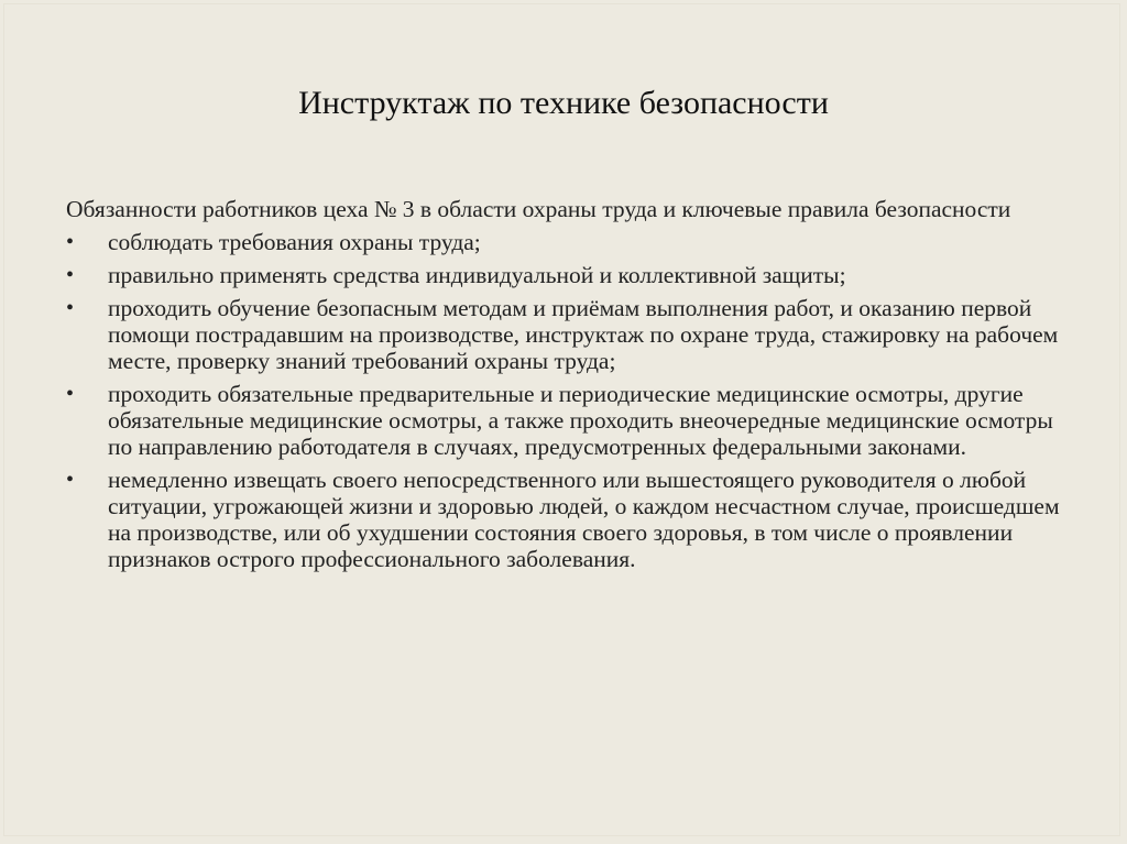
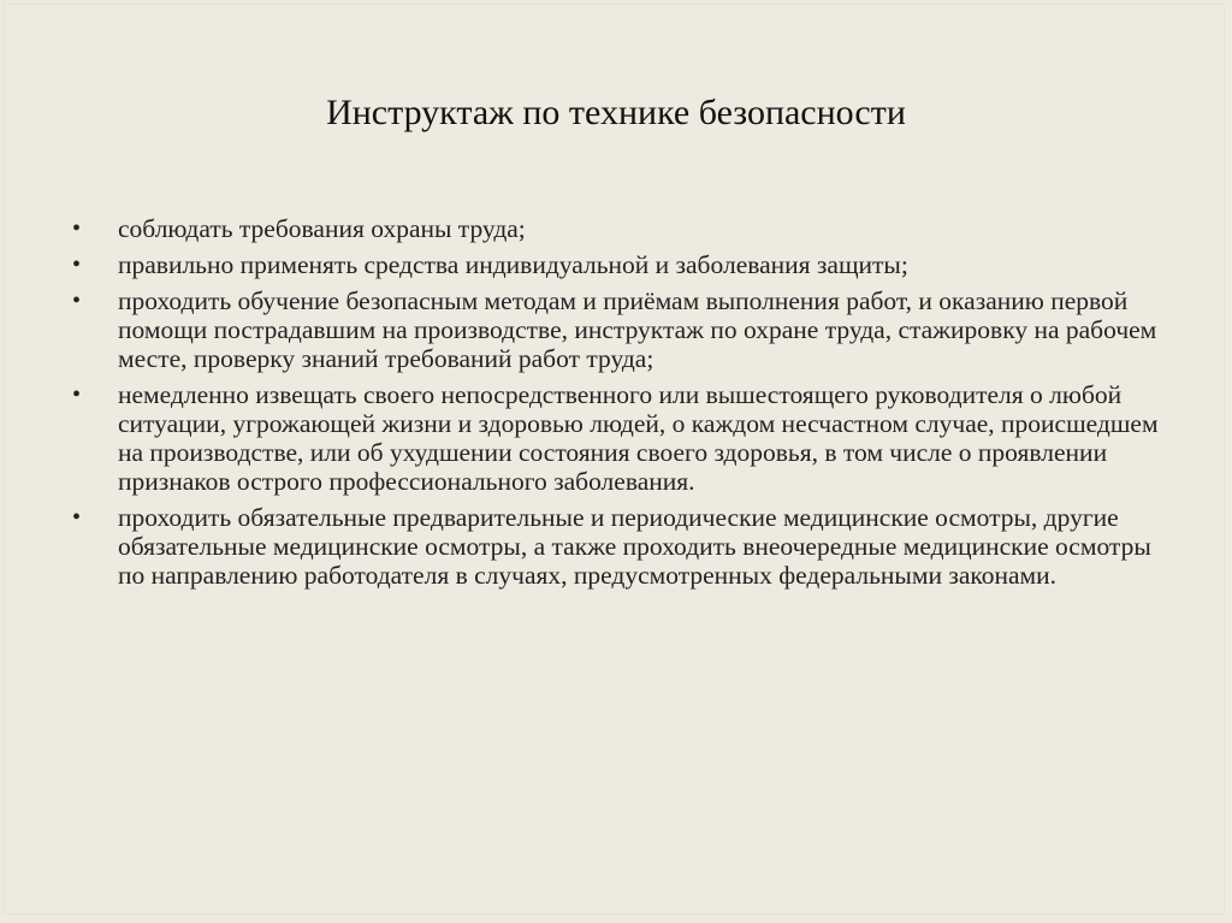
  Инструктаж по технике безопасности
- Обязанности работников цеха № 3 в области охраны труда и ключевые правила безопасности
  •
  соблюдать требования охраны труда;
  •
- правильно применять средства индивидуальной и коллективной защиты;
+ правильно применять средства индивидуальной и заболевания защиты;
  •
- проходить обучение безопасным методам и приёмам выполнения работ, и оказанию первой помощи пострадавшим на производстве, инструктаж по охране труда, стажировку на рабочем месте, проверку знаний требований охраны труда;
+ проходить обучение безопасным методам и приёмам выполнения работ, и оказанию первой помощи пострадавшим на производстве, инструктаж по охране труда, стажировку на рабочем месте, проверку знаний требований работ труда;
  •
- проходить обязательные предварительные и периодические медицинские осмотры, другие обязательные медицинские осмотры, а также проходить внеочередные медицинские осмотры по направлению работодателя в случаях, предусмотренных федеральными законами.
+ немедленно извещать своего непосредственного или вышестоящего руководителя о любой ситуации, угрожающей жизни и здоровью людей, о каждом несчастном случае, происшедшем на производстве, или об ухудшении состояния своего здоровья, в том числе о проявлении признаков острого профессионального заболевания.
  •
- немедленно извещать своего непосредственного или вышестоящего руководителя о любой ситуации, угрожающей жизни и здоровью людей, о каждом несчастном случае, происшедшем на производстве, или об ухудшении состояния своего здоровья, в том числе о проявлении признаков острого профессионального заболевания.
+ проходить обязательные предварительные и периодические медицинские осмотры, другие обязательные медицинские осмотры, а также проходить внеочередные медицинские осмотры по направлению работодателя в случаях, предусмотренных федеральными законами.
